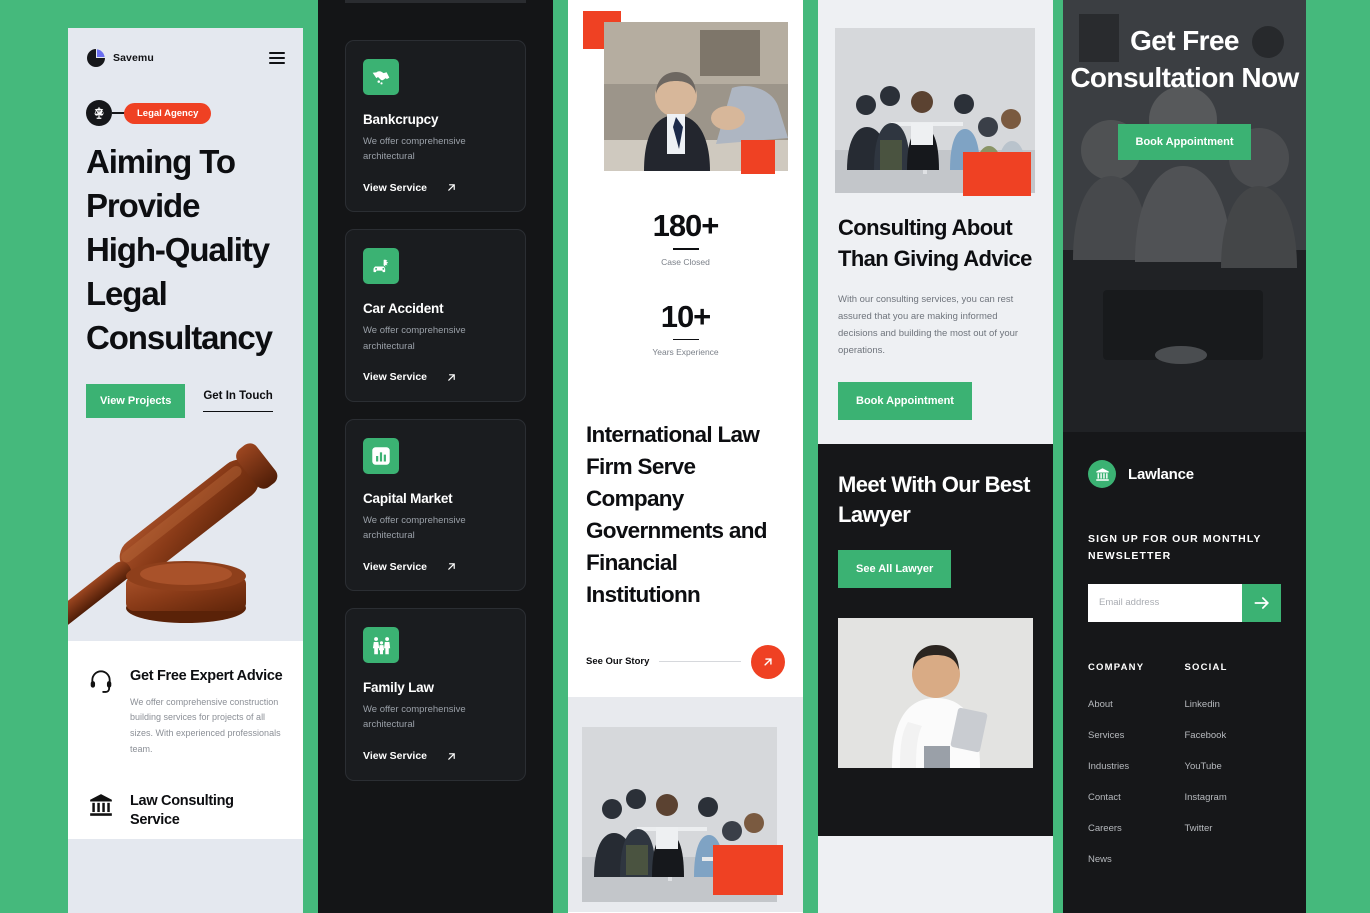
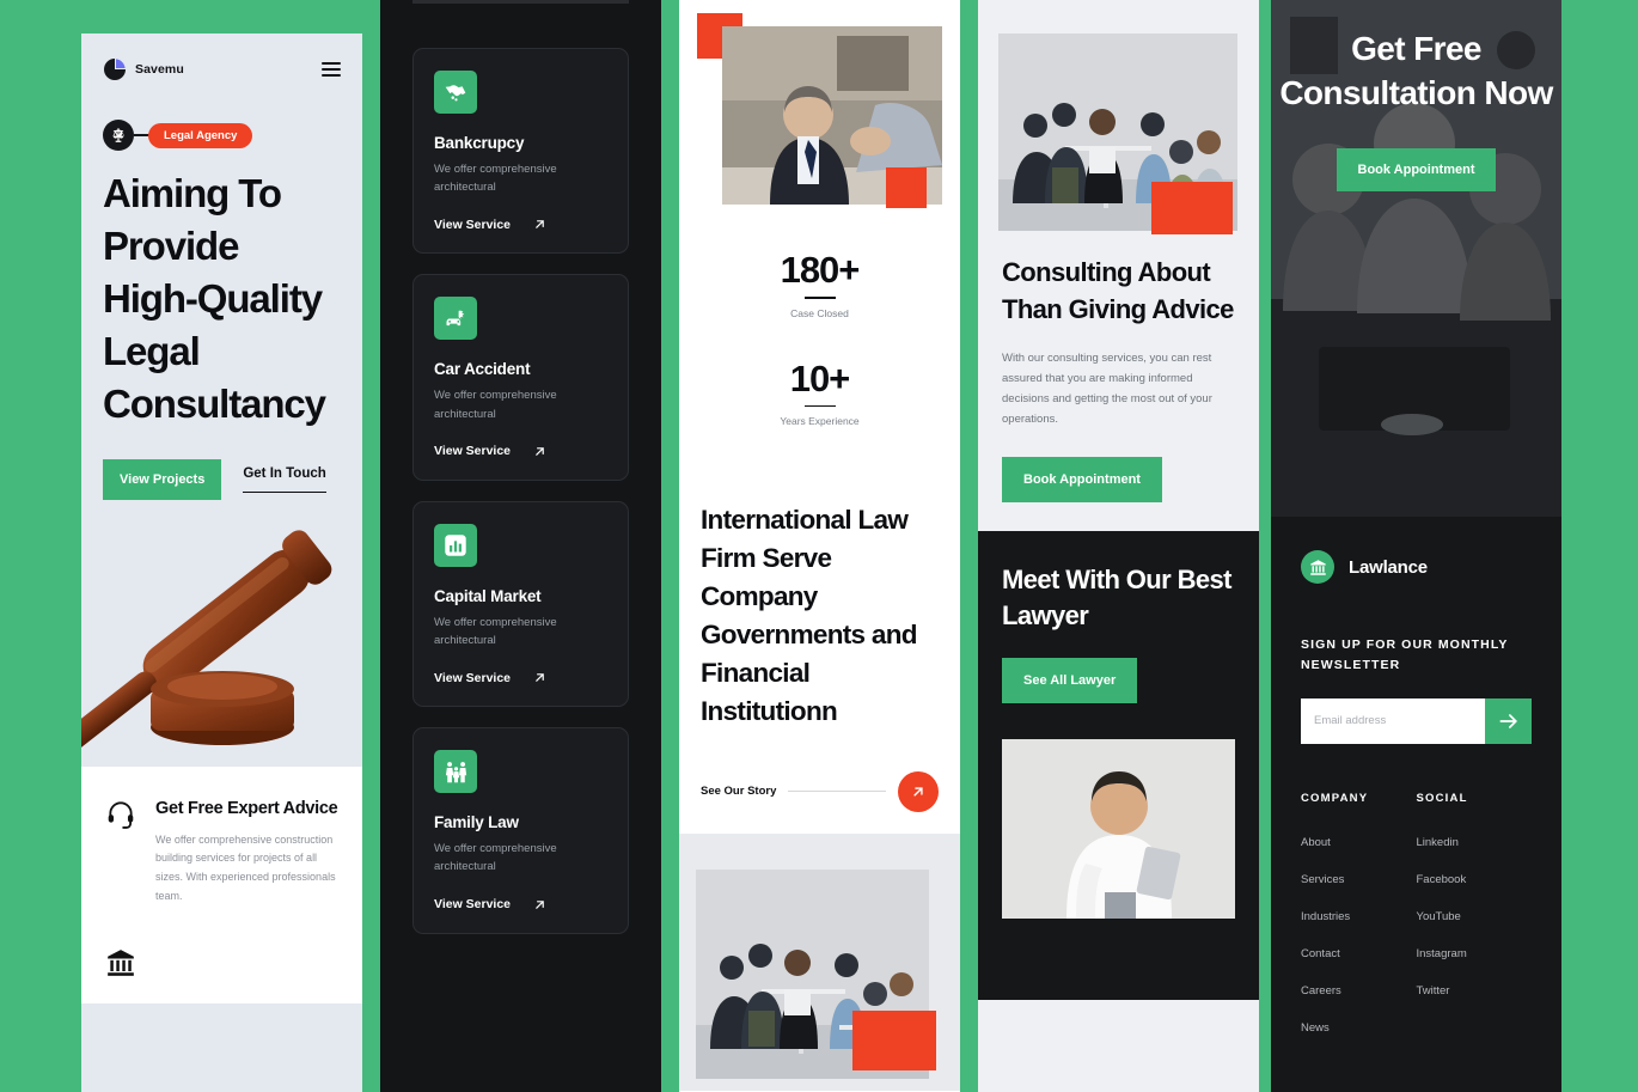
  Savemu
  Legal Agency
  Aiming To Provide High-Quality Legal Consultancy
  View Projects
  Get In Touch
  Get Free Expert Advice
  We offer comprehensive construction building services for projects of all sizes. With experienced professionals team.
- Law Consulting Service
  Bankcrupcy
  We offer comprehensive architectural
  View Service
  Car Accident
  We offer comprehensive architectural
  View Service
  Capital Market
  We offer comprehensive architectural
  View Service
  Family Law
  We offer comprehensive architectural
  View Service
  180+
  Case Closed
  10+
  Years Experience
  International Law Firm Serve Company Governments and Financial Institutionn
  See Our Story
  Consulting About Than Giving Advice
- With our consulting services, you can rest assured that you are making informed decisions and building the most out of your operations.
+ With our consulting services, you can rest assured that you are making informed decisions and getting the most out of your operations.
  Book Appointment
  Meet With Our Best Lawyer
  See All Lawyer
  Get Free Consultation Now
  Book Appointment
  Lawlance
  SIGN UP FOR OUR MONTHLY NEWSLETTER
  Email address
  COMPANY
  About
  Services
  Industries
  Contact
  Careers
  News
  SOCIAL
  Linkedin
  Facebook
  YouTube
  Instagram
  Twitter
